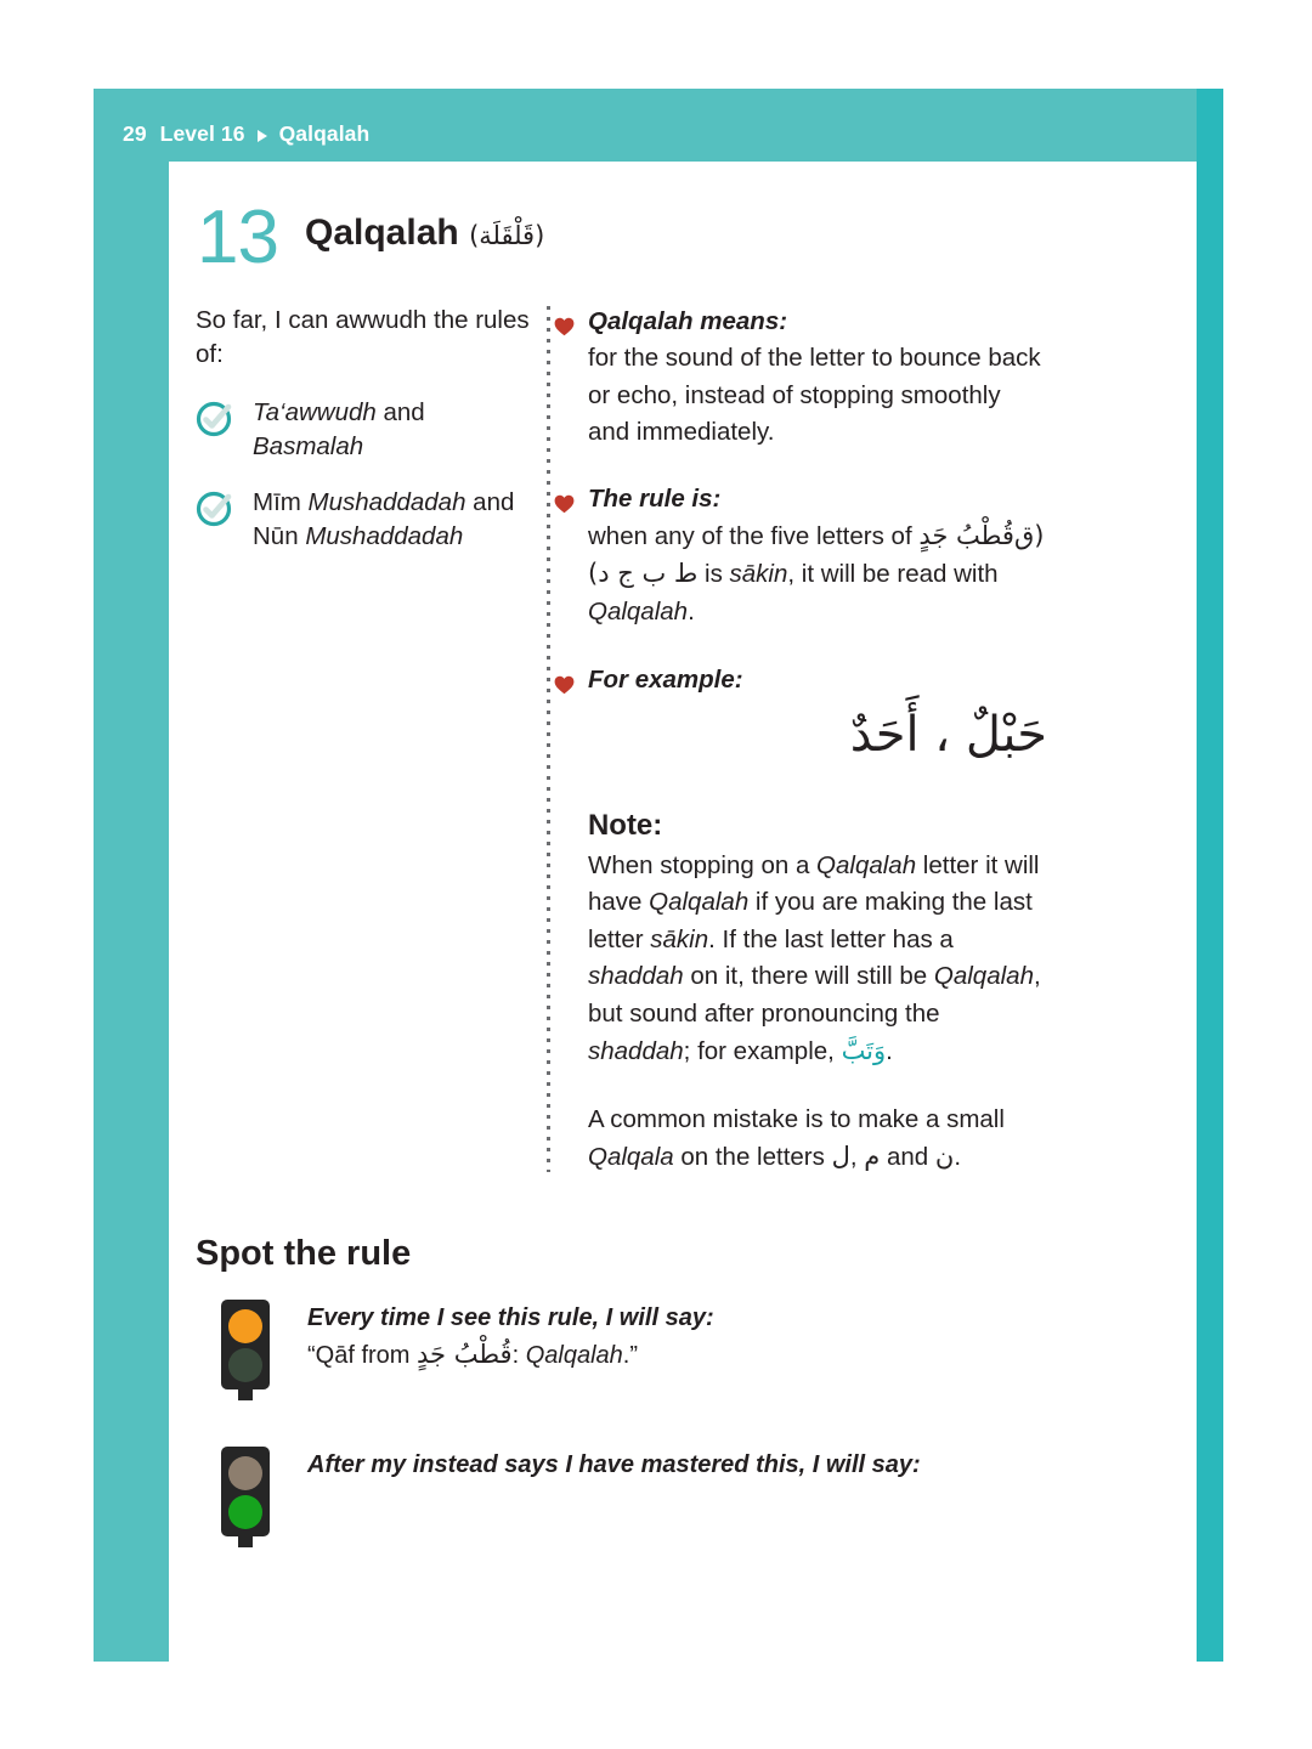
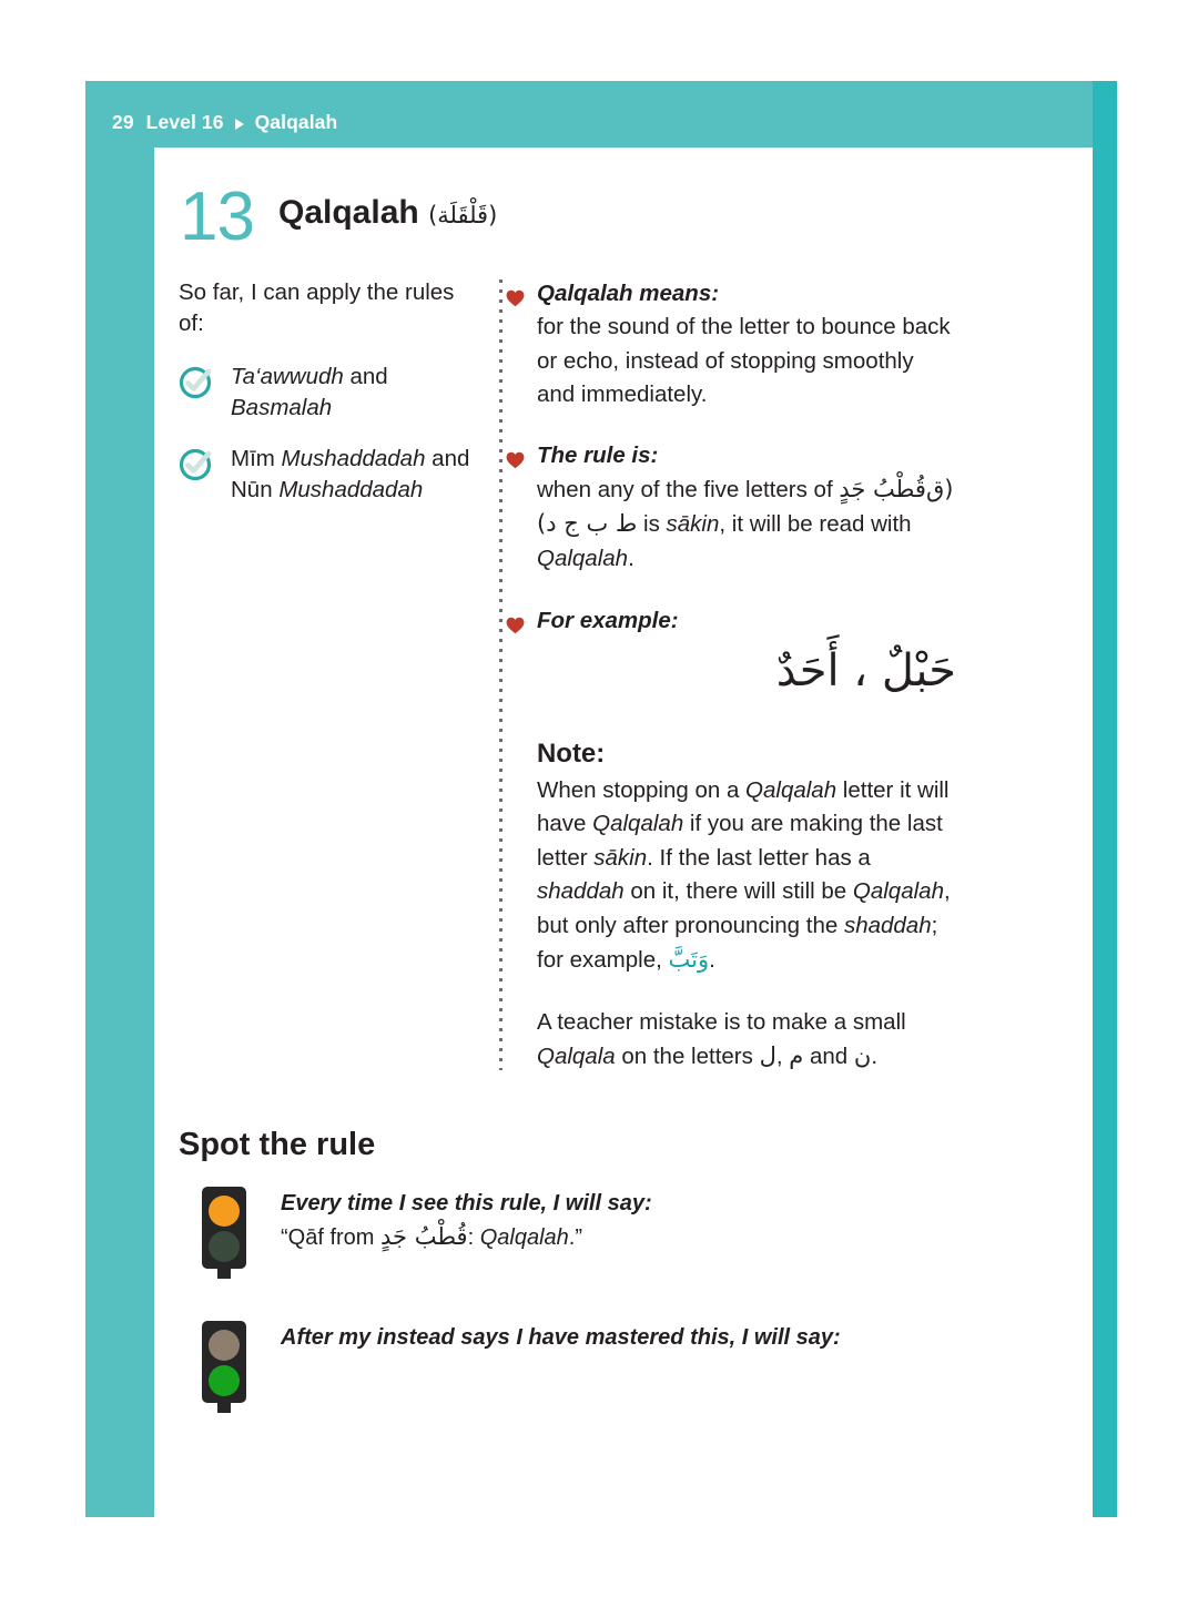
  29
  Level 16
  Qalqalah
  13
  Qalqalah (قَلْقَلَة)
- So far, I can awwudh the rules of:
+ So far, I can apply the rules of:
  Ta‘awwudh and Basmalah
  Mīm Mushaddadah and Nūn Mushaddadah
  Qalqalah means:
  for the sound of the letter to bounce back or echo, instead of stopping smoothly and immediately.
  The rule is:
  when any of the five letters of قُطْبُ جَدٍ (ق ط ب ج د) is sākin, it will be read with Qalqalah.
  For example:
  حَبْلٌ ، أَحَدٌ
  Note:
- When stopping on a Qalqalah letter it will have Qalqalah if you are making the last letter sākin. If the last letter has a shaddah on it, there will still be Qalqalah, but sound after pronouncing the shaddah; for example, وَتَبَّ .
+ When stopping on a Qalqalah letter it will have Qalqalah if you are making the last letter sākin. If the last letter has a shaddah on it, there will still be Qalqalah, but only after pronouncing the shaddah; for example, وَتَبَّ .
- A common mistake is to make a small Qalqala on the letters ل, م and ن.
+ A teacher mistake is to make a small Qalqala on the letters ل, م and ن.
  Spot the rule
  Every time I see this rule, I will say:
  “Qāf from قُطْبُ جَدٍ : Qalqalah.”
  After my instead says I have mastered this, I will say:
